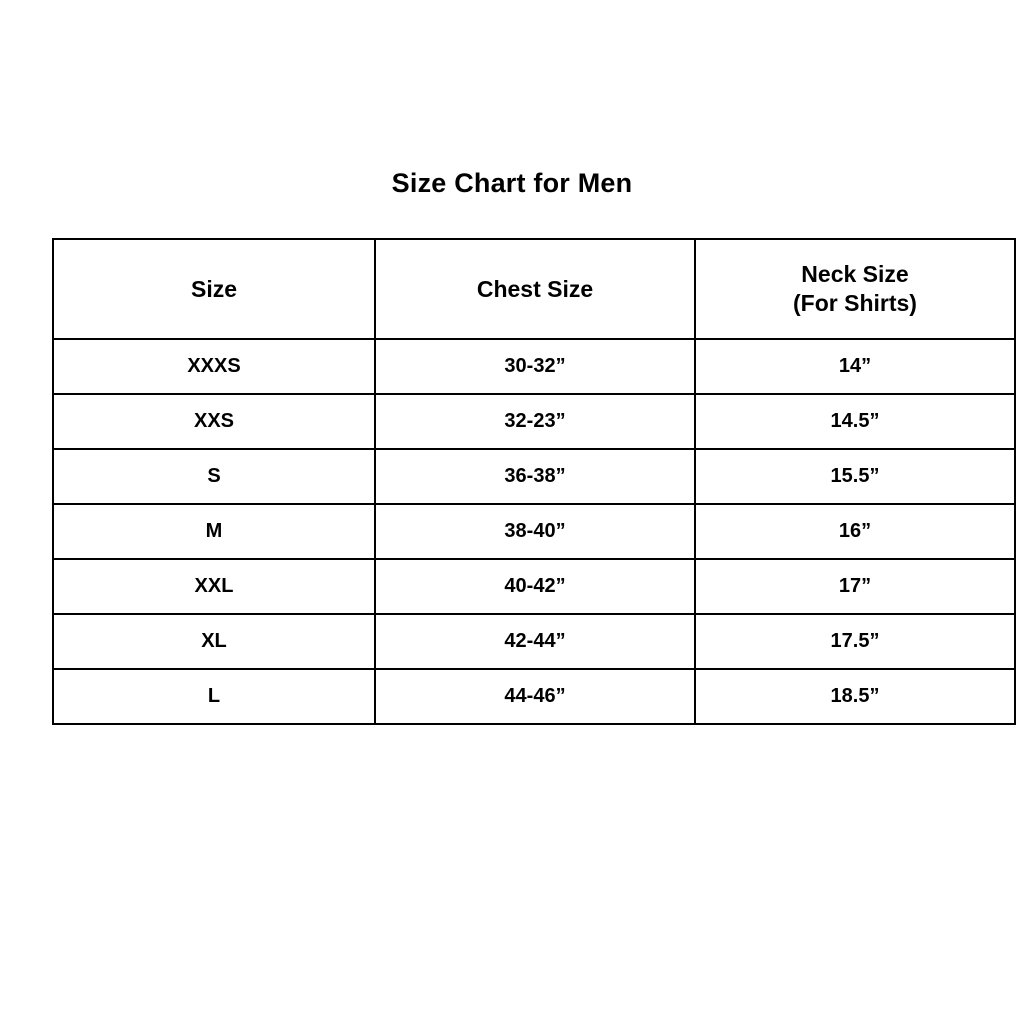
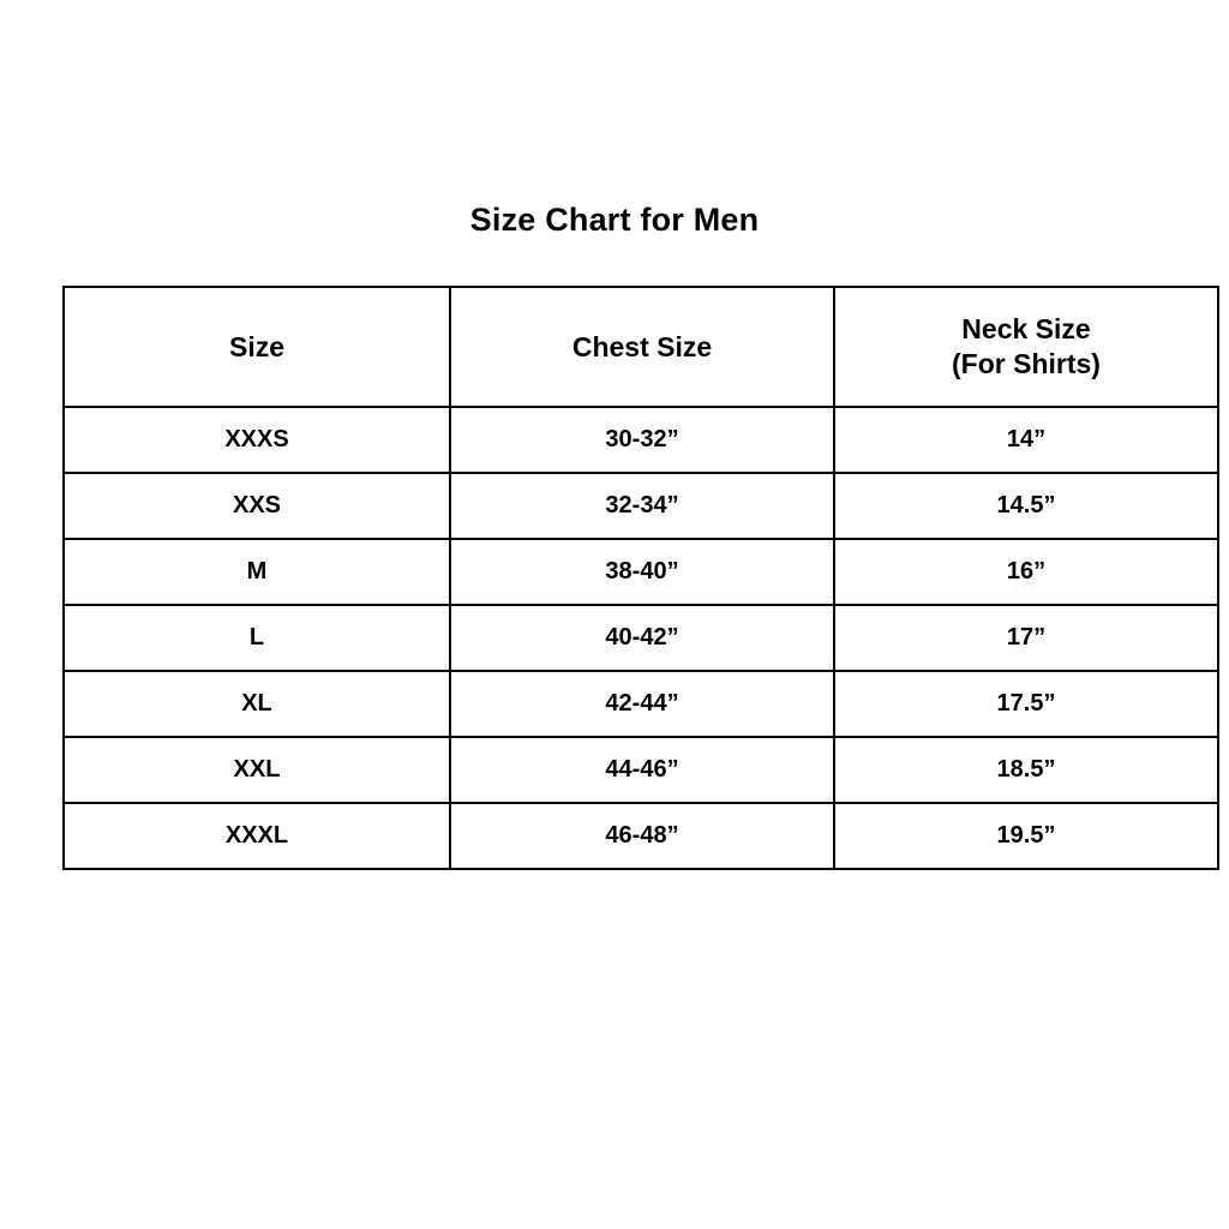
  Size Chart for Men
  Size	Chest Size	Neck Size (For Shirts)
  XXXS	30-32”	14”
- XXS	32-23”	14.5”
+ XXS	32-34”	14.5”
- S	36-38”	15.5”
  M	38-40”	16”
- XXL	40-42”	17”
+ L	40-42”	17”
  XL	42-44”	17.5”
- L	44-46”	18.5”
+ XXL	44-46”	18.5”
+ XXXL	46-48”	19.5”
